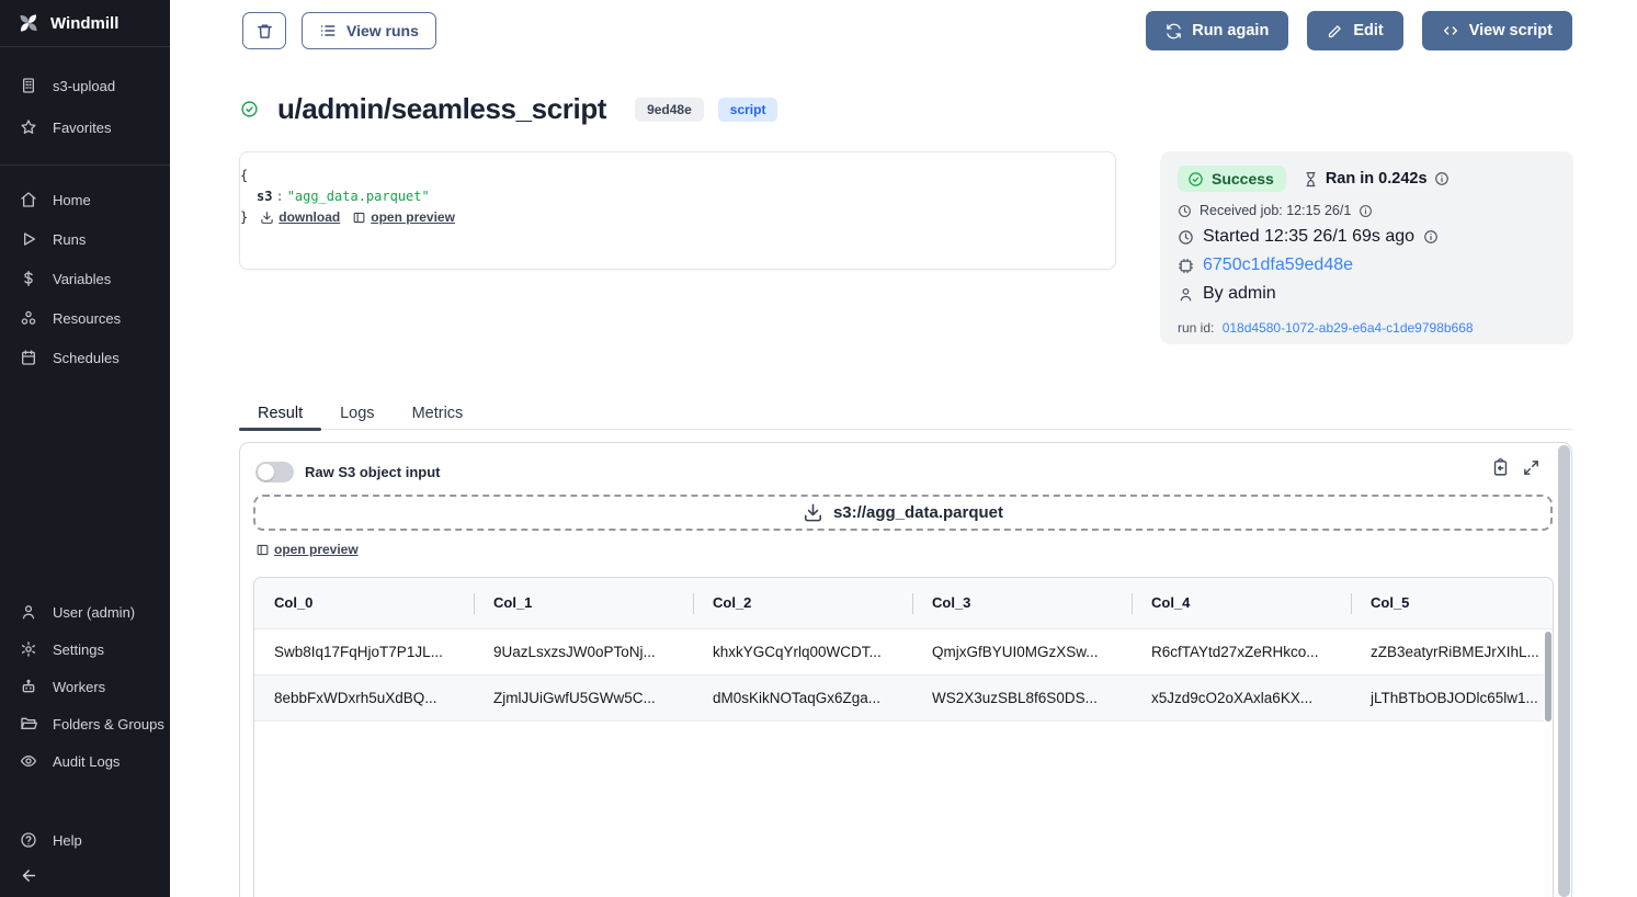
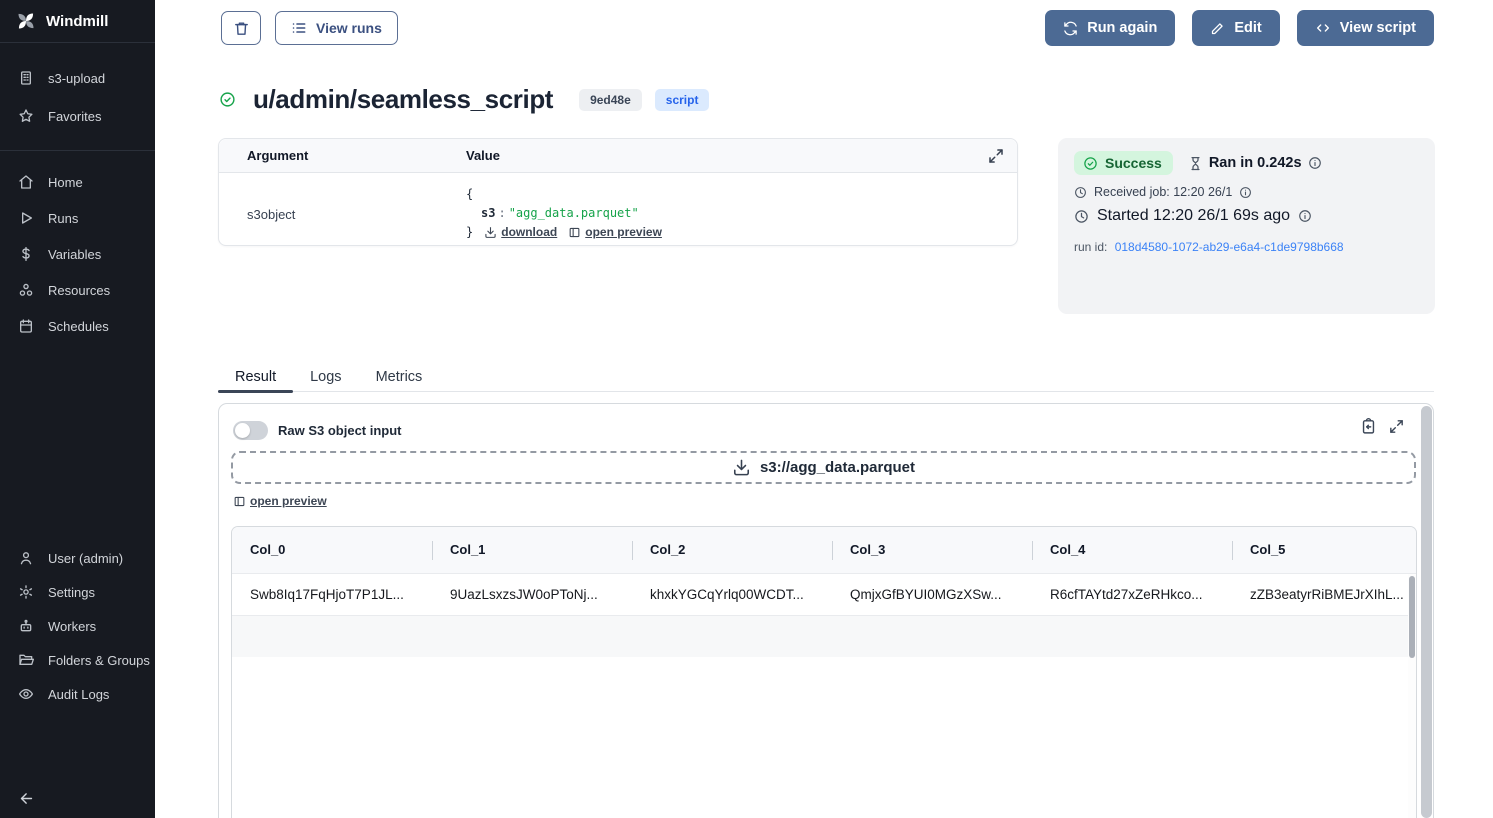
  Windmill
  s3-upload
  Favorites
  Home
  Runs
  Variables
  Resources
  Schedules
  User (admin)
  Settings
  Workers
  Folders & Groups
  Audit Logs
- Help
  View runs
  Run again
  Edit
  View script
  u/admin/seamless_script
  9ed48e
  script
+ Argument
+ Value
+ s3object
  {
  s3 : "agg_data.parquet"
  }
  download
  open preview
  Success
  Ran in 0.242s
- Received job: 12:15 26/1
+ Received job: 12:20 26/1
- Started 12:35 26/1 69s ago
+ Started 12:20 26/1 69s ago
- 6750c1dfa59ed48e
- By admin
  run id: 018d4580-1072-ab29-e6a4-c1de9798b668
  Result
  Logs
  Metrics
  Raw S3 object input
  s3://agg_data.parquet
  open preview
  Col_0	Col_1	Col_2	Col_3	Col_4	Col_5
  Swb8Iq17FqHjoT7P1JL...	9UazLsxzsJW0oPToNj...	khxkYGCqYrlq00WCDT...	QmjxGfBYUI0MGzXSw...	R6cfTAYtd27xZeRHkco...	zZB3eatyrRiBMEJrXIhL...
- 8ebbFxWDxrh5uXdBQ...	ZjmlJUiGwfU5GWw5C...	dM0sKikNOTaqGx6Zga...	WS2X3uzSBL8f6S0DS...	x5Jzd9cO2oXAxla6KX...	jLThBTbOBJODlc65lw1...
